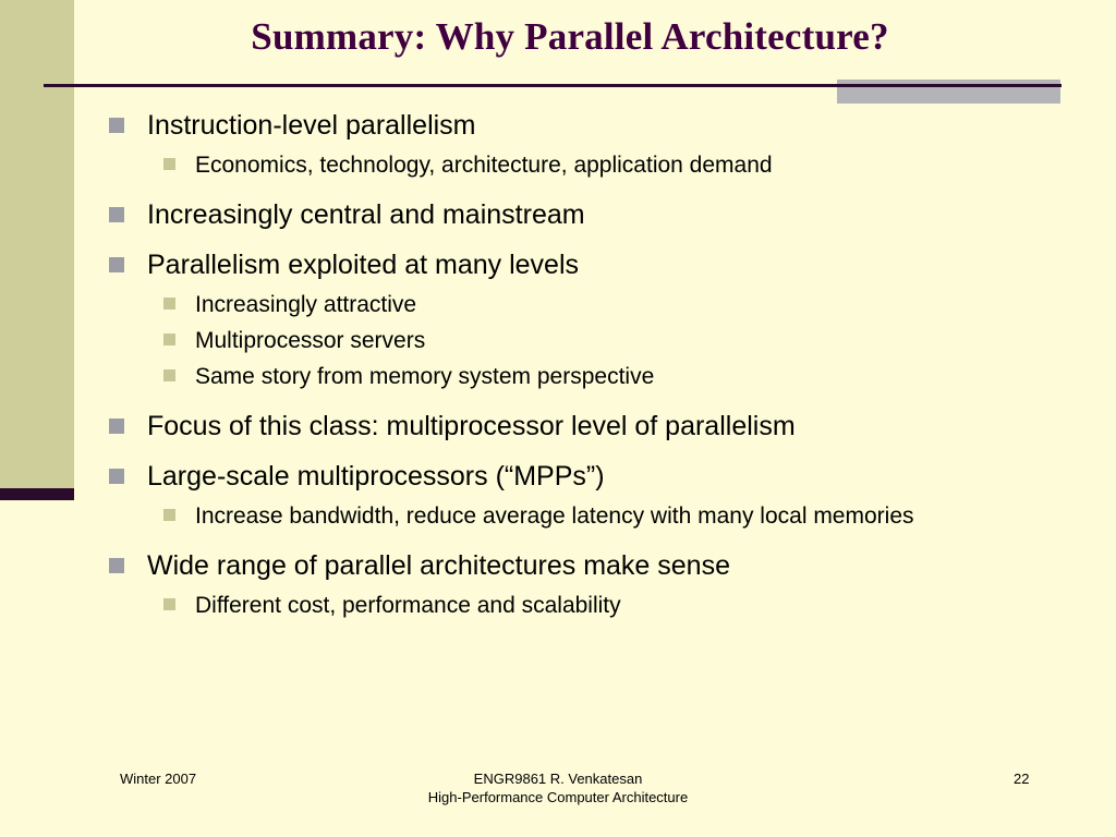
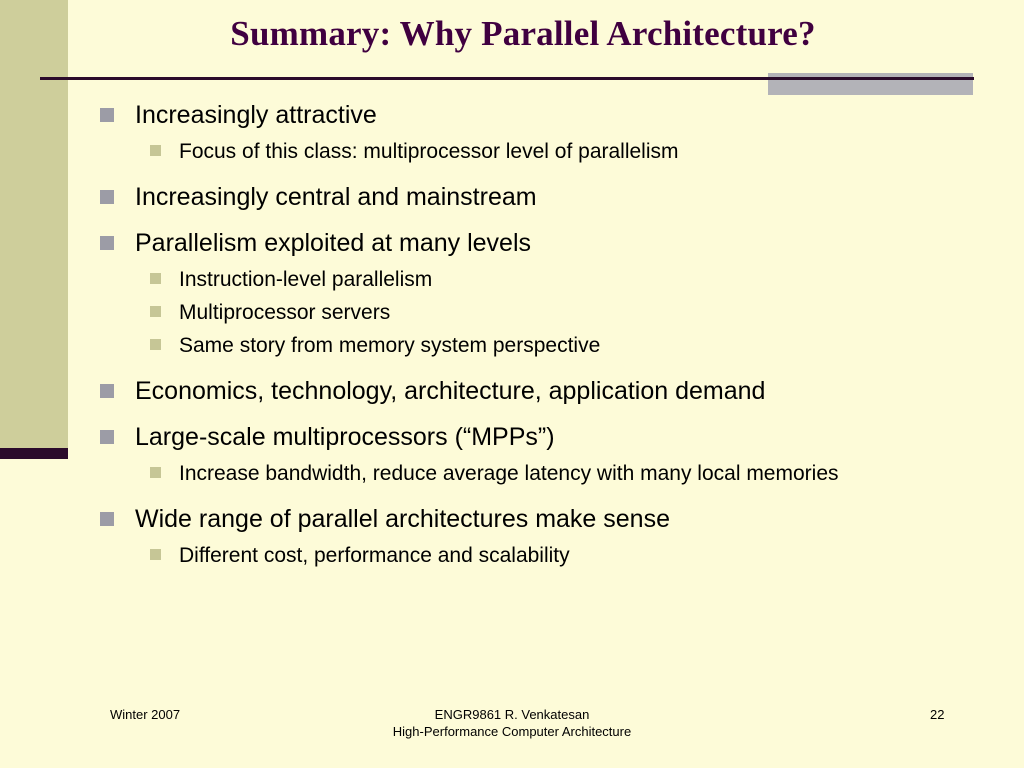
  Summary: Why Parallel Architecture?
- Instruction-level parallelism
+ Increasingly attractive
- Economics, technology, architecture, application demand
+ Focus of this class: multiprocessor level of parallelism
  Increasingly central and mainstream
  Parallelism exploited at many levels
- Increasingly attractive
+ Instruction-level parallelism
  Multiprocessor servers
  Same story from memory system perspective
- Focus of this class: multiprocessor level of parallelism
+ Economics, technology, architecture, application demand
  Large-scale multiprocessors (“MPPs”)
  Increase bandwidth, reduce average latency with many local memories
  Wide range of parallel architectures make sense
  Different cost, performance and scalability
  Winter 2007
  ENGR9861 R. Venkatesan
  High-Performance Computer Architecture
  22
